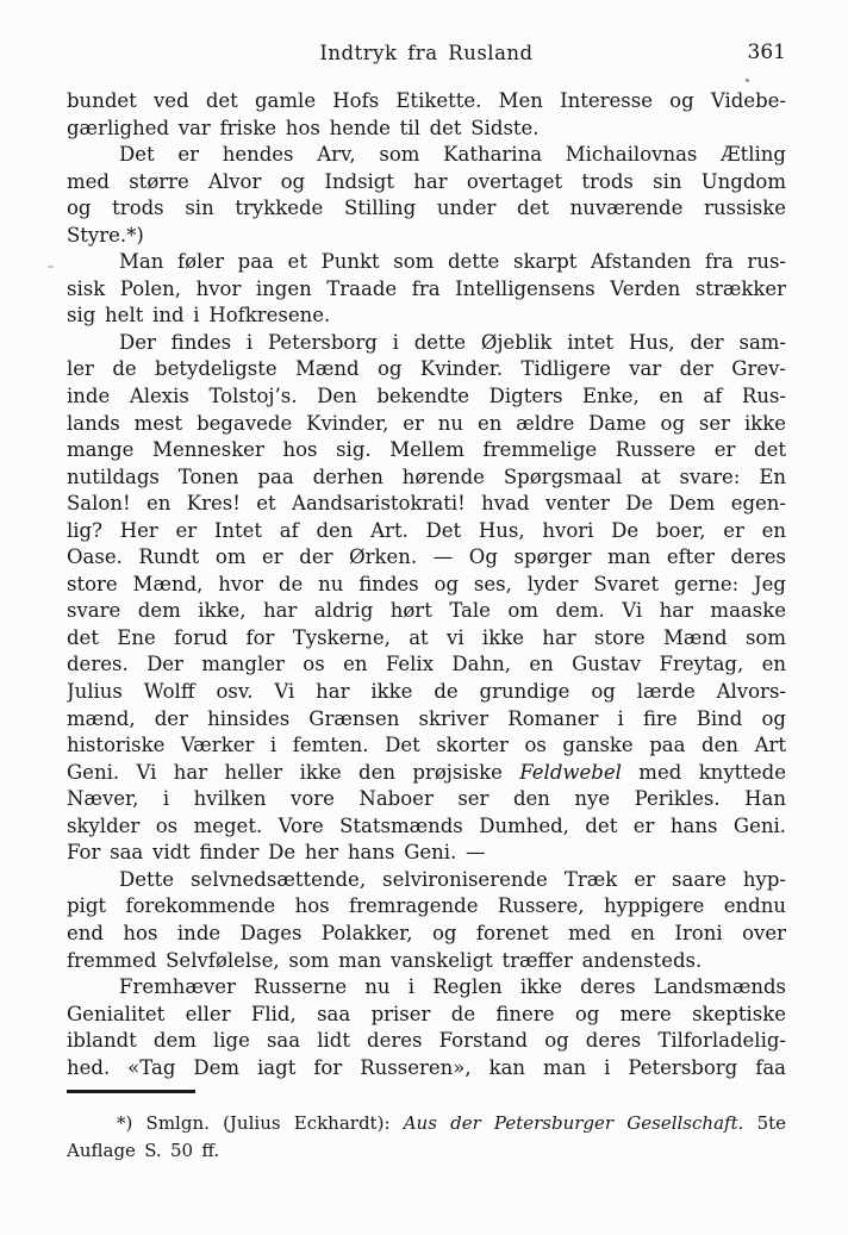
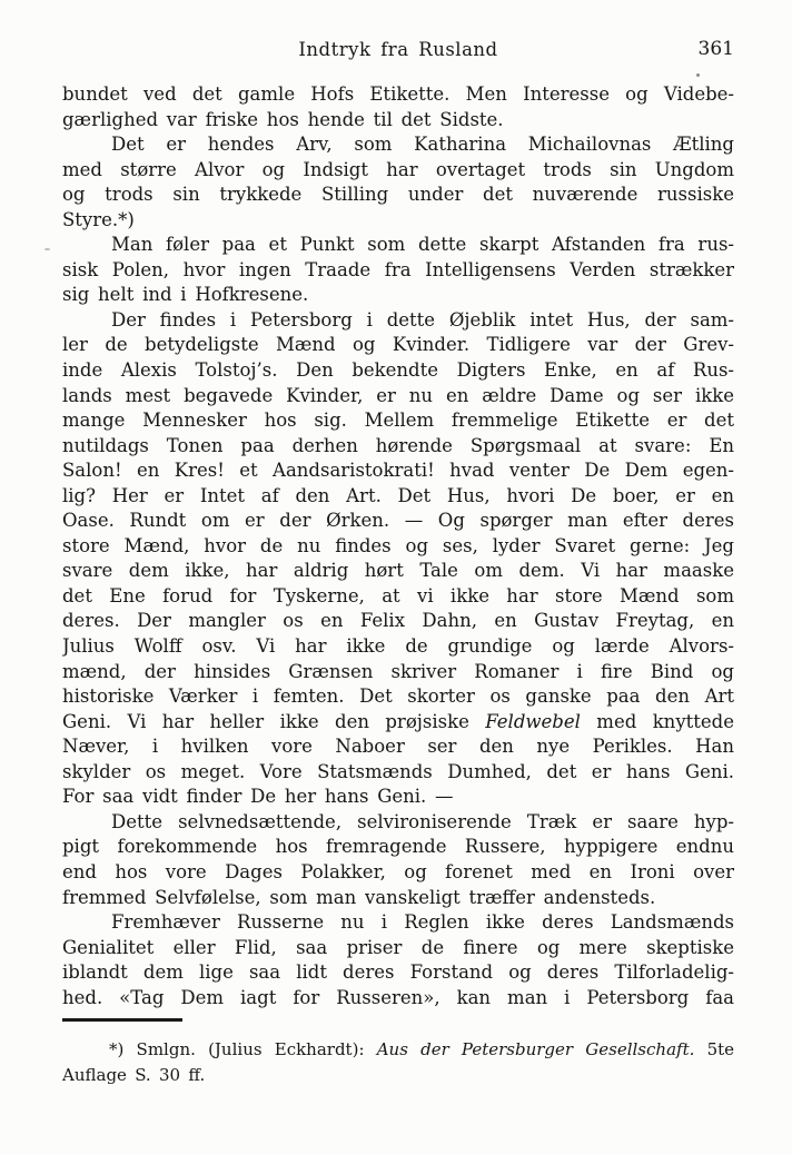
  Indtryk fra Rusland
  361
  bundet ved det gamle Hofs Etikette. Men Interesse og Videbe-
  gærlighed var friske hos hende til det Sidste.
  Det er hendes Arv, som Katharina Michailovnas Ætling
  med større Alvor og Indsigt har overtaget trods sin Ungdom
  og trods sin trykkede Stilling under det nuværende russiske
  Styre.*)
  Man føler paa et Punkt som dette skarpt Afstanden fra rus-
  sisk Polen, hvor ingen Traade fra Intelligensens Verden strækker
  sig helt ind i Hofkresene.
  Der findes i Petersborg i dette Øjeblik intet Hus, der sam-
  ler de betydeligste Mænd og Kvinder. Tidligere var der Grev-
  inde Alexis Tolstoj’s. Den bekendte Digters Enke, en af Rus-
  lands mest begavede Kvinder, er nu en ældre Dame og ser ikke
- mange Mennesker hos sig. Mellem fremmelige Russere er det
+ mange Mennesker hos sig. Mellem fremmelige Etikette er det
  nutildags Tonen paa derhen hørende Spørgsmaal at svare: En
  Salon! en Kres! et Aandsaristokrati! hvad venter De Dem egen-
  lig? Her er Intet af den Art. Det Hus, hvori De boer, er en
  Oase. Rundt om er der Ørken. — Og spørger man efter deres
  store Mænd, hvor de nu findes og ses, lyder Svaret gerne: Jeg
  svare dem ikke, har aldrig hørt Tale om dem. Vi har maaske
  det Ene forud for Tyskerne, at vi ikke har store Mænd som
  deres. Der mangler os en Felix Dahn, en Gustav Freytag, en
  Julius Wolff osv. Vi har ikke de grundige og lærde Alvors-
  mænd, der hinsides Grænsen skriver Romaner i fire Bind og
  historiske Værker i femten. Det skorter os ganske paa den Art
  Geni. Vi har heller ikke den prøjsiske Feldwebel med knyttede
  Næver, i hvilken vore Naboer ser den nye Perikles. Han
  skylder os meget. Vore Statsmænds Dumhed, det er hans Geni.
  For saa vidt finder De her hans Geni. —
  Dette selvnedsættende, selvironiserende Træk er saare hyp-
  pigt forekommende hos fremragende Russere, hyppigere endnu
- end hos inde Dages Polakker, og forenet med en Ironi over
+ end hos vore Dages Polakker, og forenet med en Ironi over
  fremmed Selvfølelse, som man vanskeligt træffer andensteds.
  Fremhæver Russerne nu i Reglen ikke deres Landsmænds
  Genialitet eller Flid, saa priser de finere og mere skeptiske
  iblandt dem lige saa lidt deres Forstand og deres Tilforladelig-
  hed. «Tag Dem iagt for Russeren», kan man i Petersborg faa
  *) Smlgn. (Julius Eckhardt): Aus der Petersburger Gesellschaft. 5te
- Auflage S. 50 ff.
+ Auflage S. 30 ff.
